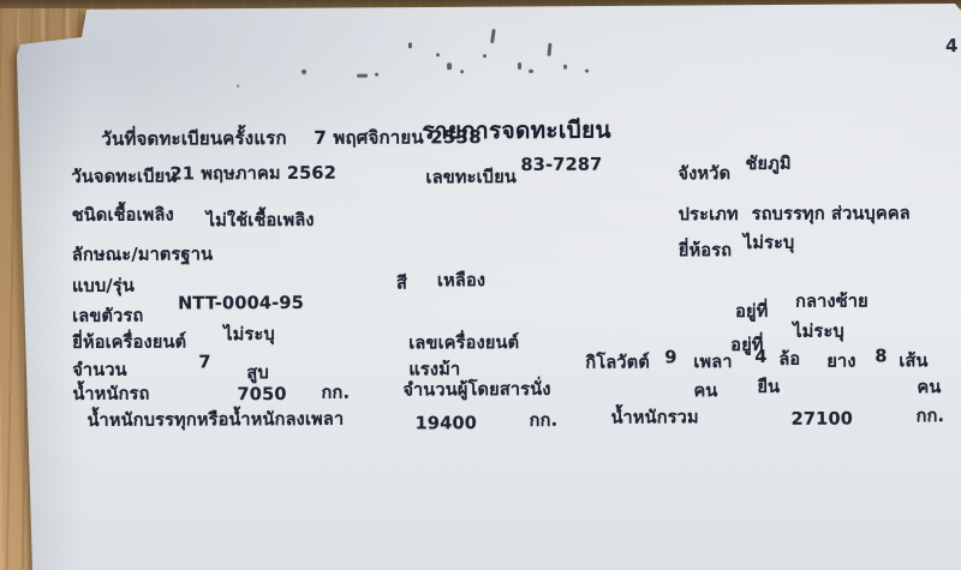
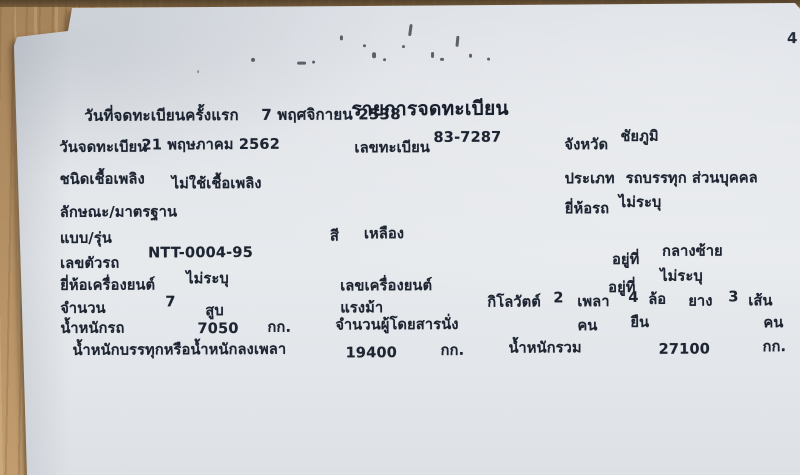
  4
  วันที่จดทะเบียนครั้งแรก
  7 พฤศจิกายน 2538
  รายการจดทะเบียน
  วันจดทะเบียน
  21 พฤษภาคม 2562
  เลขทะเบียน
  83-7287
  จังหวัด
  ชัยภูมิ
  ชนิดเชื้อเพลิง
  ไม่ใช้เชื้อเพลิง
  ประเภท
  รถบรรทุก ส่วนบุคคล
  ลักษณะ/มาตรฐาน
  ยี่ห้อรถ
  ไม่ระบุ
  แบบ/รุ่น
  สี
  เหลือง
  เลขตัวรถ
  NTT-0004-95
  อยู่ที่
  กลางซ้าย
  ยี่ห้อเครื่องยนต์
  ไม่ระบุ
  เลขเครื่องยนต์
  อยู่ที่
  ไม่ระบุ
  จำนวน
  7
  สูบ
  แรงม้า
  กิโลวัตต์
- 9
+ 2
  เพลา
  4
  ล้อ
  ยาง
- 8
+ 3
  เส้น
  น้ำหนักรถ
  7050
  กก.
  จำนวนผู้โดยสารนั่ง
  คน
  ยืน
  คน
  น้ำหนักบรรทุกหรือน้ำหนักลงเพลา
  19400
  กก.
  น้ำหนักรวม
  27100
  กก.
